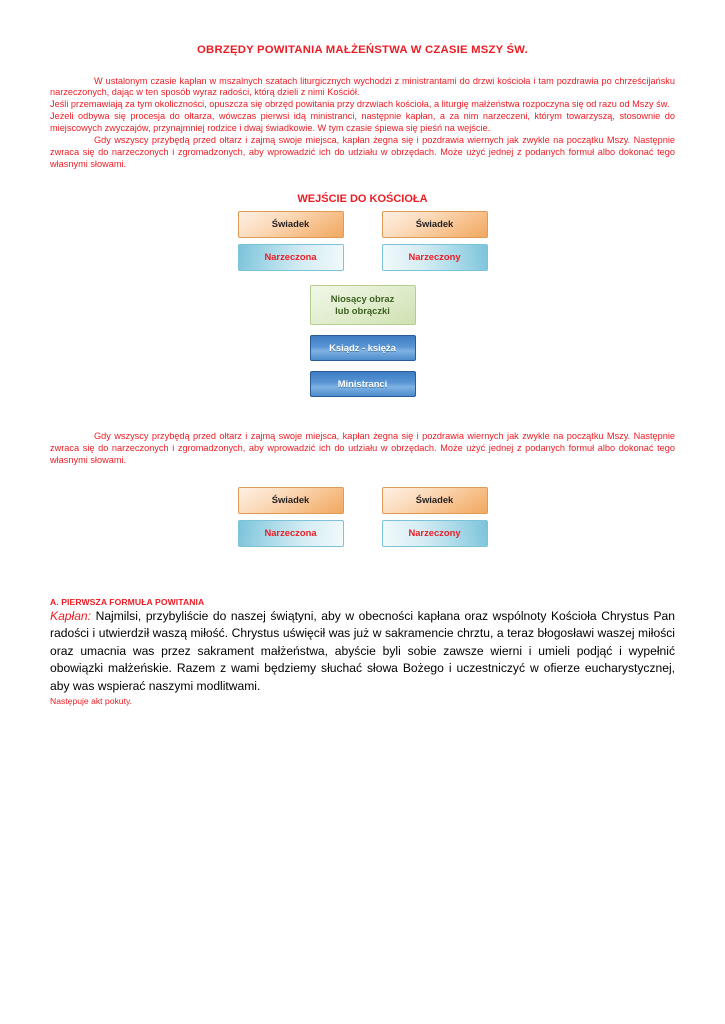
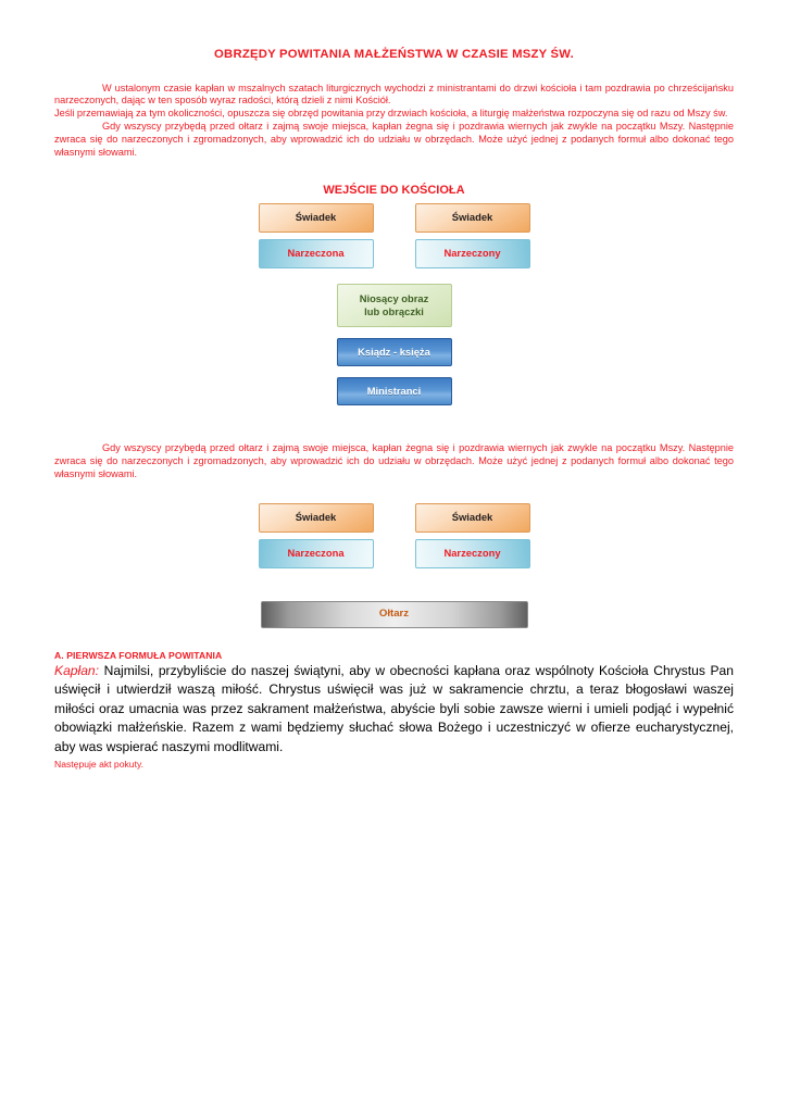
  OBRZĘDY POWITANIA MAŁŻEŃSTWA W CZASIE MSZY ŚW.
  W ustalonym czasie kapłan w mszalnych szatach liturgicznych wychodzi z ministrantami do drzwi kościoła i tam pozdrawia po chrześcijańsku narzeczonych, dając w ten sposób wyraz radości, którą dzieli z nimi Kościół.
  Jeśli przemawiają za tym okoliczności, opuszcza się obrzęd powitania przy drzwiach kościoła, a liturgię małżeństwa rozpoczyna się od razu od Mszy św.
- Jeżeli odbywa się procesja do ołtarza, wówczas pierwsi idą ministranci, następnie kapłan, a za nim narzeczeni, którym towarzyszą, stosownie do miejscowych zwyczajów, przynajmniej rodzice i dwaj świadkowie. W tym czasie śpiewa się pieśń na wejście.
  Gdy wszyscy przybędą przed ołtarz i zajmą swoje miejsca, kapłan żegna się i pozdrawia wiernych jak zwykle na początku Mszy. Następnie zwraca się do narzeczonych i zgromadzonych, aby wprowadzić ich do udziału w obrzędach. Może użyć jednej z podanych formuł albo dokonać tego własnymi słowami.
  WEJŚCIE DO KOŚCIOŁA
  Świadek
  Świadek
  Narzeczona
  Narzeczony
  Niosący obraz
  lub obrączki
  Ksiądz - księża
  Ministranci
  Gdy wszyscy przybędą przed ołtarz i zajmą swoje miejsca, kapłan żegna się i pozdrawia wiernych jak zwykle na początku Mszy. Następnie zwraca się do narzeczonych i zgromadzonych, aby wprowadzić ich do udziału w obrzędach. Może użyć jednej z podanych formuł albo dokonać tego własnymi słowami.
  Świadek
  Świadek
  Narzeczona
  Narzeczony
+ Ołtarz
  A. PIERWSZA FORMUŁA POWITANIA
- Kapłan: Najmilsi, przybyliście do naszej świątyni, aby w obecności kapłana oraz wspólnoty Kościoła Chrystus Pan radości i utwierdził waszą miłość. Chrystus uświęcił was już w sakramencie chrztu, a teraz błogosławi waszej miłości oraz umacnia was przez sakrament małżeństwa, abyście byli sobie zawsze wierni i umieli podjąć i wypełnić obowiązki małżeńskie. Razem z wami będziemy słuchać słowa Bożego i uczestniczyć w ofierze eucharystycznej, aby was wspierać naszymi modlitwami.
+ Kapłan: Najmilsi, przybyliście do naszej świątyni, aby w obecności kapłana oraz wspólnoty Kościoła Chrystus Pan uświęcił i utwierdził waszą miłość. Chrystus uświęcił was już w sakramencie chrztu, a teraz błogosławi waszej miłości oraz umacnia was przez sakrament małżeństwa, abyście byli sobie zawsze wierni i umieli podjąć i wypełnić obowiązki małżeńskie. Razem z wami będziemy słuchać słowa Bożego i uczestniczyć w ofierze eucharystycznej, aby was wspierać naszymi modlitwami.
  Następuje akt pokuty.
